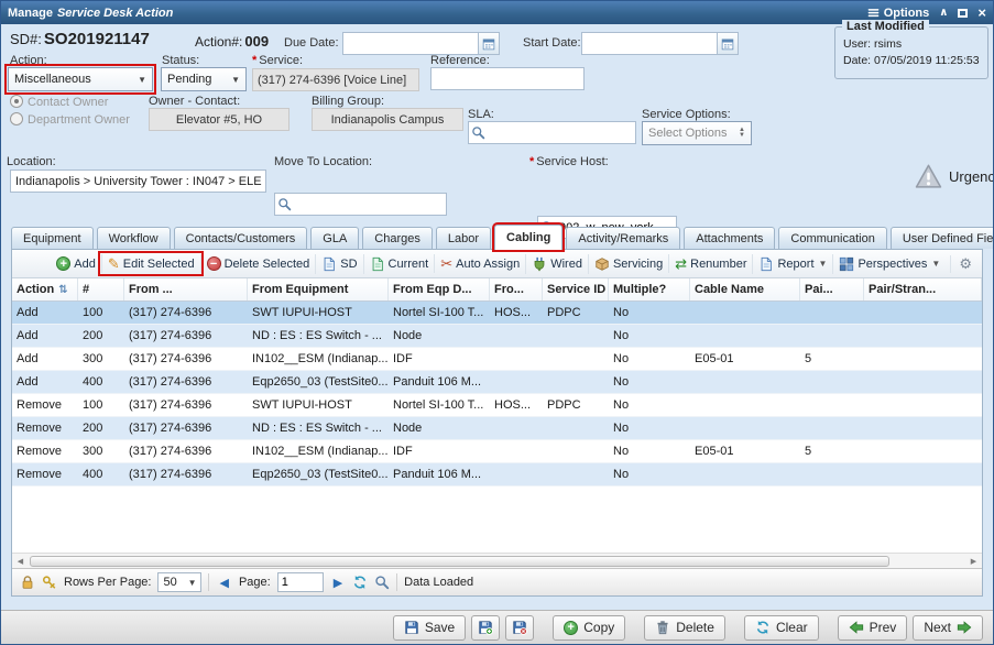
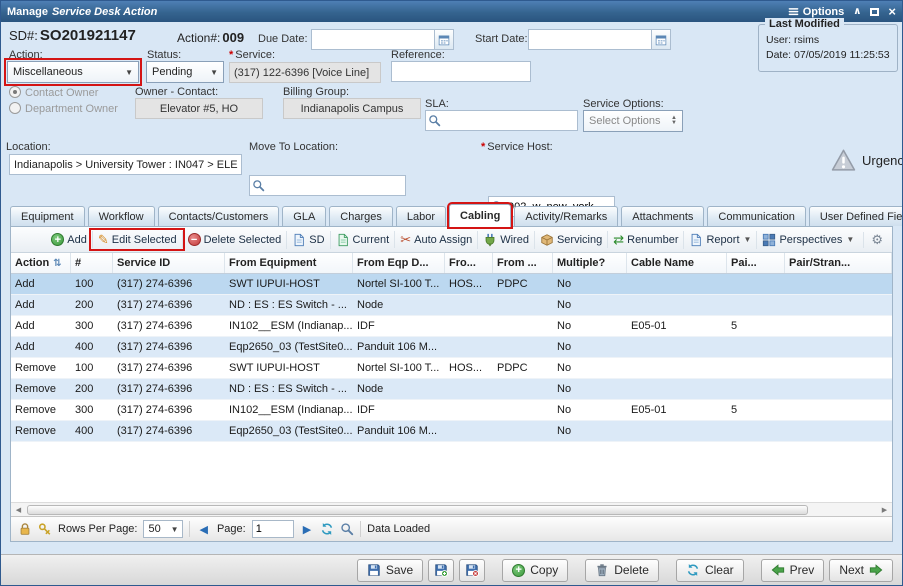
  Manage Service Desk Action
  Options
  ∧
  ×
  SD#: SO201921147
  Action#: 009
  Due Date:
  Start Date:
  Last Modified
  User: rsims
  Date: 07/05/2019 11:25:53
  Action:
  Miscellaneous
  ▼
  Status:
  Pending
  ▼
  * Service:
- (317) 274-6396 [Voice Line]
+ (317) 122-6396 [Voice Line]
  Reference:
  Contact Owner
  Department Owner
  Owner - Contact:
  Elevator #5, HO
  Billing Group:
  Indianapolis Campus
  SLA:
  Service Options:
  Select Options
  Location:
  Indianapolis > University Tower : IN047 > ELE
  Move To Location:
  * Service Host:
  Urgenc
  Equipment
  Workflow
  Contacts/Customers
  GLA
  Charges
  Labor
  Cabling
  Activity/Remarks
  Attachments
  Communication
  User Defined Fie
  +
  Add
  ✎
  Edit Selected
  −
  Delete Selected
  SD
  Current
  ✂
  Auto Assign
  Wired
  Servicing
  ⇄
  Renumber
  Report
  ▼
  Perspectives
  ▼
  ⚙
  Action
  ⇅
  #
- From ...
+ Service ID
  From Equipment
  From Eqp D...
  Fro...
- Service ID
+ From ...
  Multiple?
  Cable Name
  Pai...
  Pair/Stran...
  Add
  100
  (317) 274-6396
  SWT IUPUI-HOST
  Nortel SI-100 T...
  HOS...
  PDPC
  No
  Add
  200
  (317) 274-6396
  ND : ES : ES Switch - ...
  Node
  No
  Add
  300
  (317) 274-6396
  IN102__ESM (Indianap...
  IDF
  No
  E05-01
  5
  Add
  400
  (317) 274-6396
  Eqp2650_03 (TestSite0...
  Panduit 106 M...
  No
  Remove
  100
  (317) 274-6396
  SWT IUPUI-HOST
  Nortel SI-100 T...
  HOS...
  PDPC
  No
  Remove
  200
  (317) 274-6396
  ND : ES : ES Switch - ...
  Node
  No
  Remove
  300
  (317) 274-6396
  IN102__ESM (Indianap...
  IDF
  No
  E05-01
  5
  Remove
  400
  (317) 274-6396
  Eqp2650_03 (TestSite0...
  Panduit 106 M...
  No
  Rows Per Page:
  50
  ▼
  ◀
  Page:
  1
  ▶
  Data Loaded
  Save
  +
  Copy
  Delete
  Clear
  Prev
  Next
